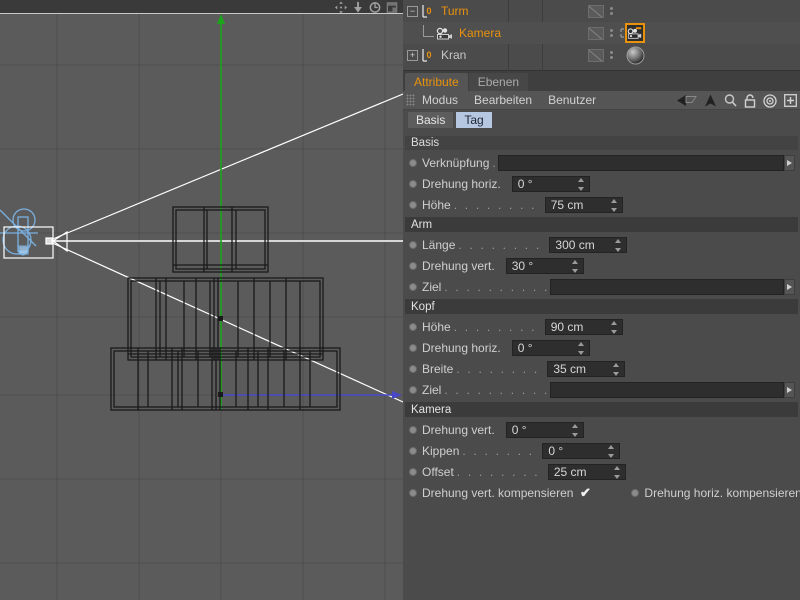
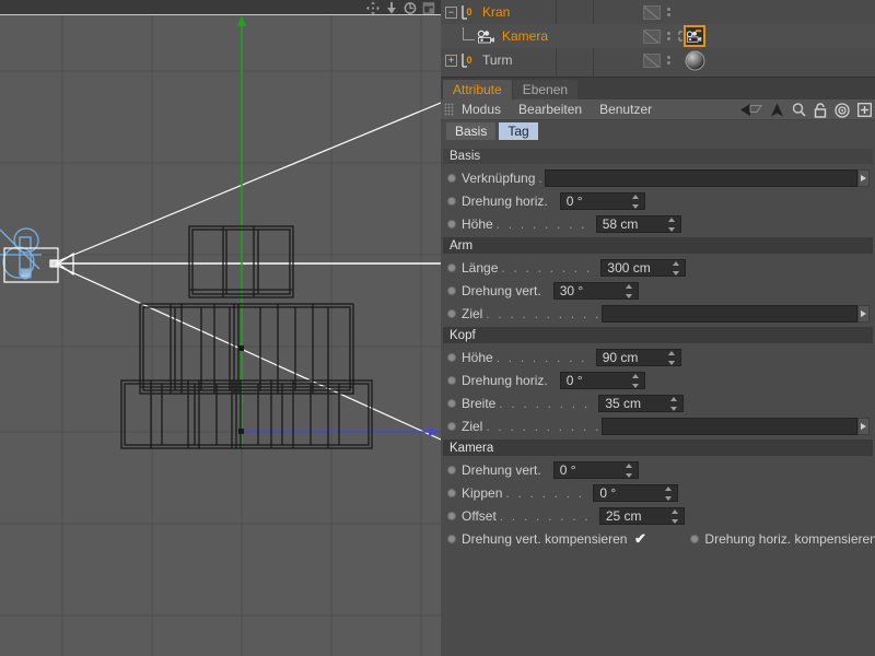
  −
  0
- Turm
+ Kran
  Kamera
  +
  0
- Kran
+ Turm
  Attribute
  Ebenen
  Modus
  Bearbeiten
  Benutzer
  Basis
  Tag
  Basis
  Verknüpfung
  .
  Drehung horiz.
  0 °
  Höhe
  . . . . . . . .
- 75 cm
+ 58 cm
  Arm
  Länge
  . . . . . . . .
  300 cm
  Drehung vert.
  30 °
  Ziel
  . . . . . . . . . .
  Kopf
  Höhe
  . . . . . . . .
  90 cm
  Drehung horiz.
  0 °
  Breite
  . . . . . . . .
  35 cm
  Ziel
  . . . . . . . . . .
  Kamera
  Drehung vert.
  0 °
  Kippen
  . . . . . . .
  0 °
  Offset
  . . . . . . . .
  25 cm
  Drehung vert. kompensieren
  ✔
  Drehung horiz. kompensieren
